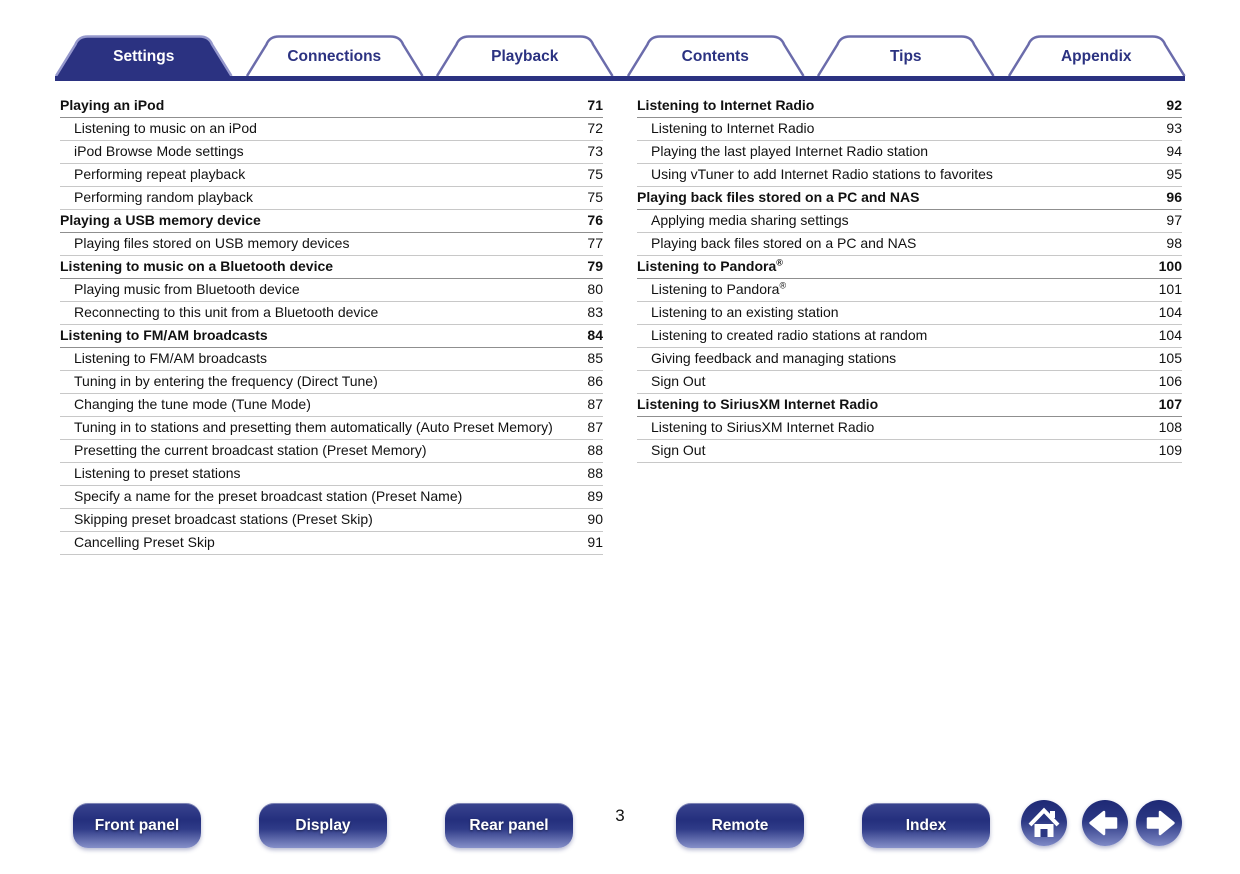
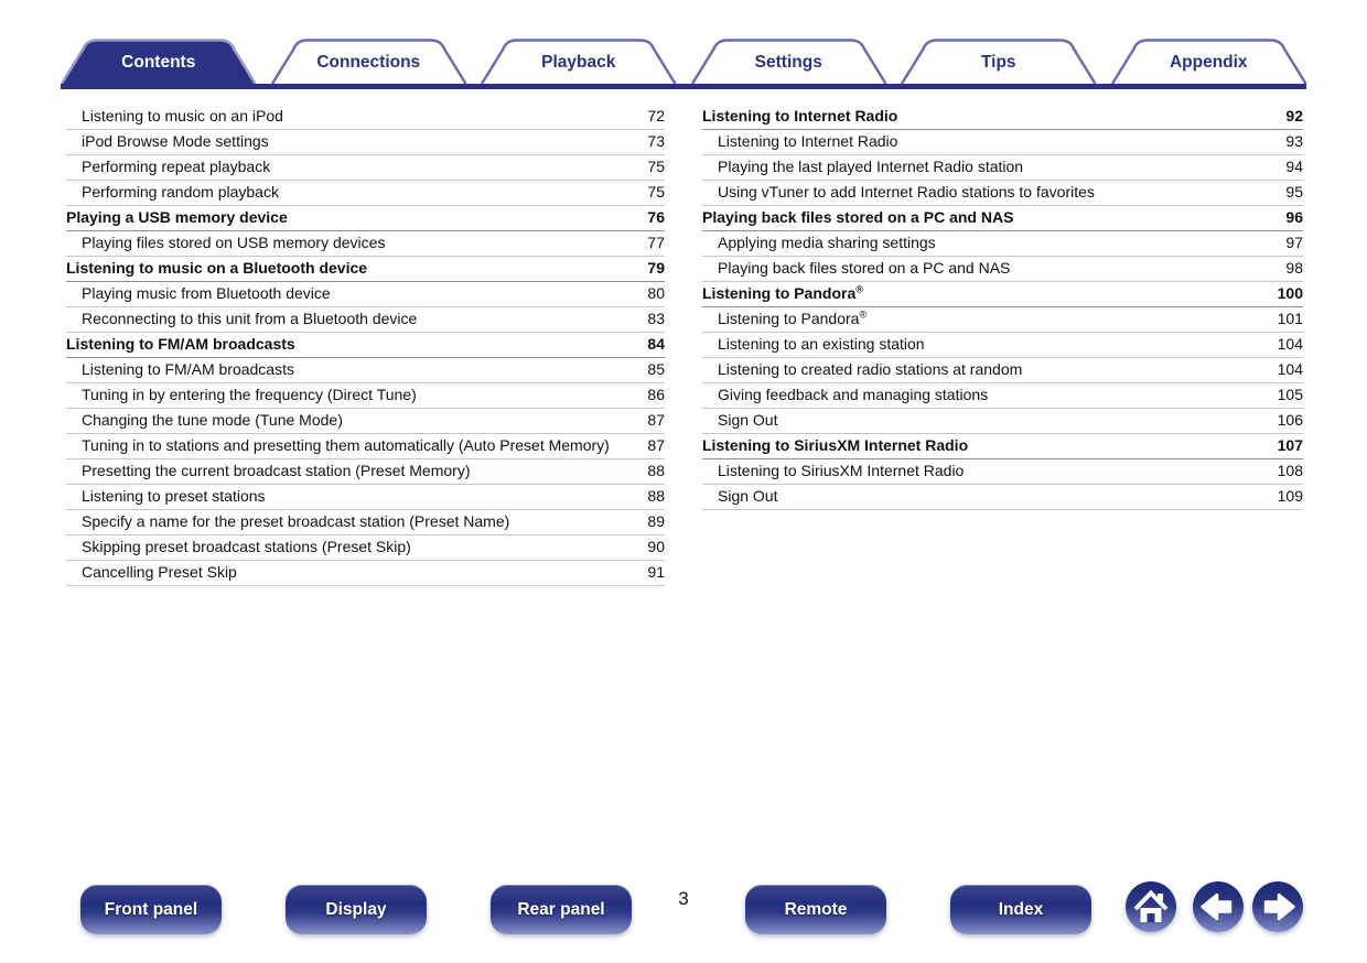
- Settings
+ Contents
  Connections
  Playback
- Contents
+ Settings
  Tips
  Appendix
- Playing an iPod
- 71
  Listening to music on an iPod
  72
  iPod Browse Mode settings
  73
  Performing repeat playback
  75
  Performing random playback
  75
  Playing a USB memory device
  76
  Playing files stored on USB memory devices
  77
  Listening to music on a Bluetooth device
  79
  Playing music from Bluetooth device
  80
  Reconnecting to this unit from a Bluetooth device
  83
  Listening to FM/AM broadcasts
  84
  Listening to FM/AM broadcasts
  85
  Tuning in by entering the frequency (Direct Tune)
  86
  Changing the tune mode (Tune Mode)
  87
  Tuning in to stations and presetting them automatically (Auto Preset Memory)
  87
  Presetting the current broadcast station (Preset Memory)
  88
  Listening to preset stations
  88
  Specify a name for the preset broadcast station (Preset Name)
  89
  Skipping preset broadcast stations (Preset Skip)
  90
  Cancelling Preset Skip
  91
  Listening to Internet Radio
  92
  Listening to Internet Radio
  93
  Playing the last played Internet Radio station
  94
  Using vTuner to add Internet Radio stations to favorites
  95
  Playing back files stored on a PC and NAS
  96
  Applying media sharing settings
  97
  Playing back files stored on a PC and NAS
  98
  Listening to Pandora®
  100
  Listening to Pandora®
  101
  Listening to an existing station
  104
  Listening to created radio stations at random
  104
  Giving feedback and managing stations
  105
  Sign Out
  106
  Listening to SiriusXM Internet Radio
  107
  Listening to SiriusXM Internet Radio
  108
  Sign Out
  109
  Front panel
  Display
  Rear panel
  3
  Remote
  Index
